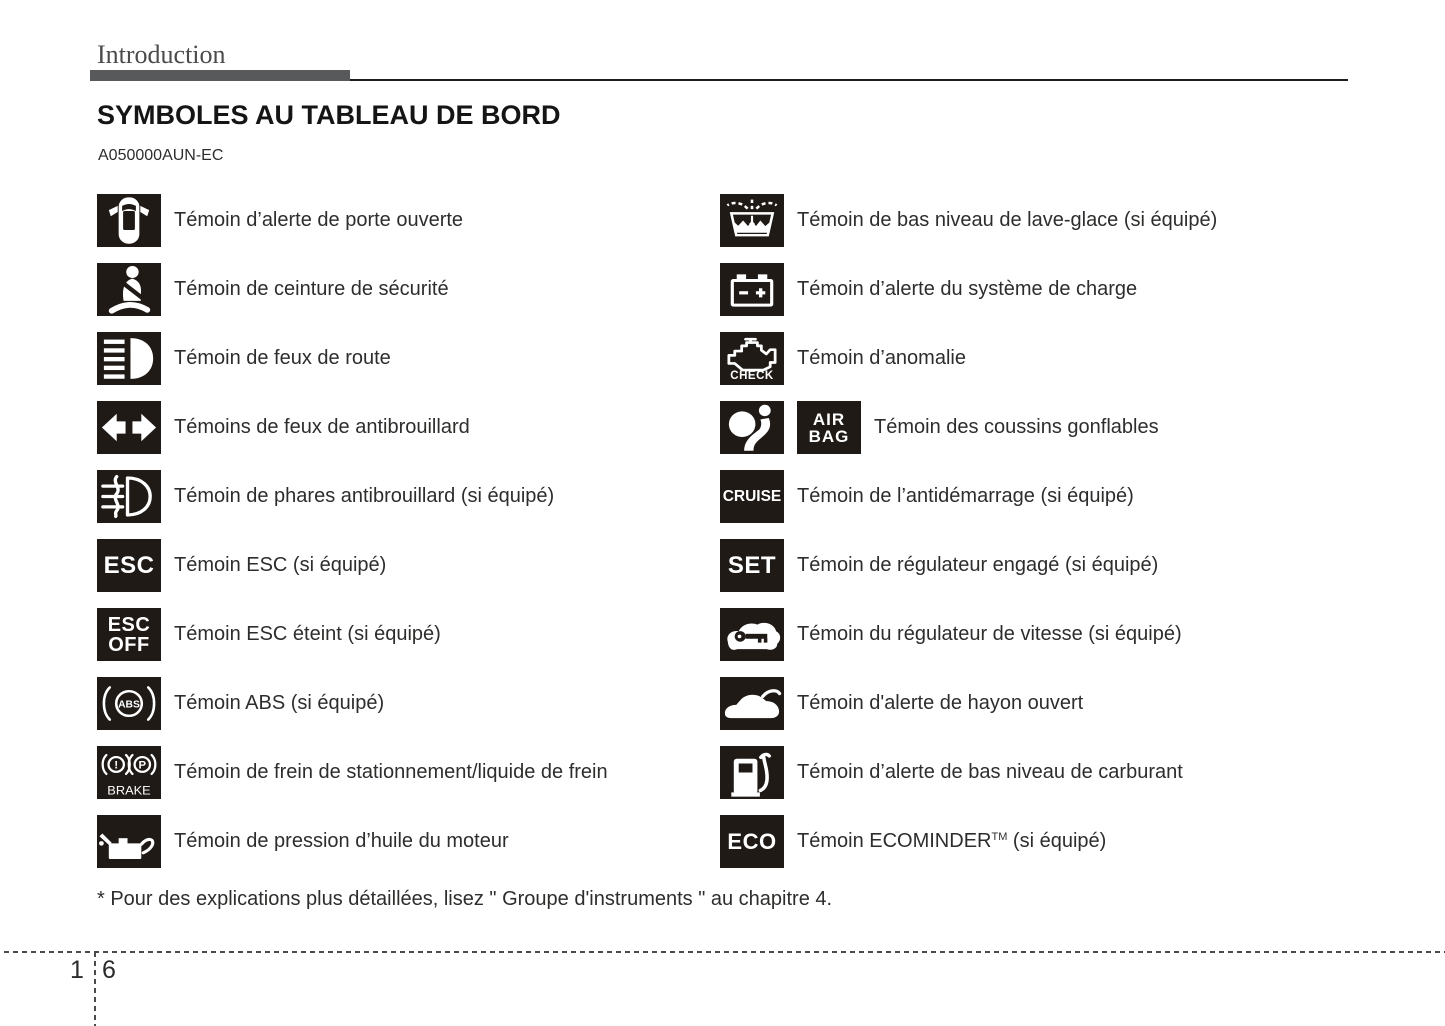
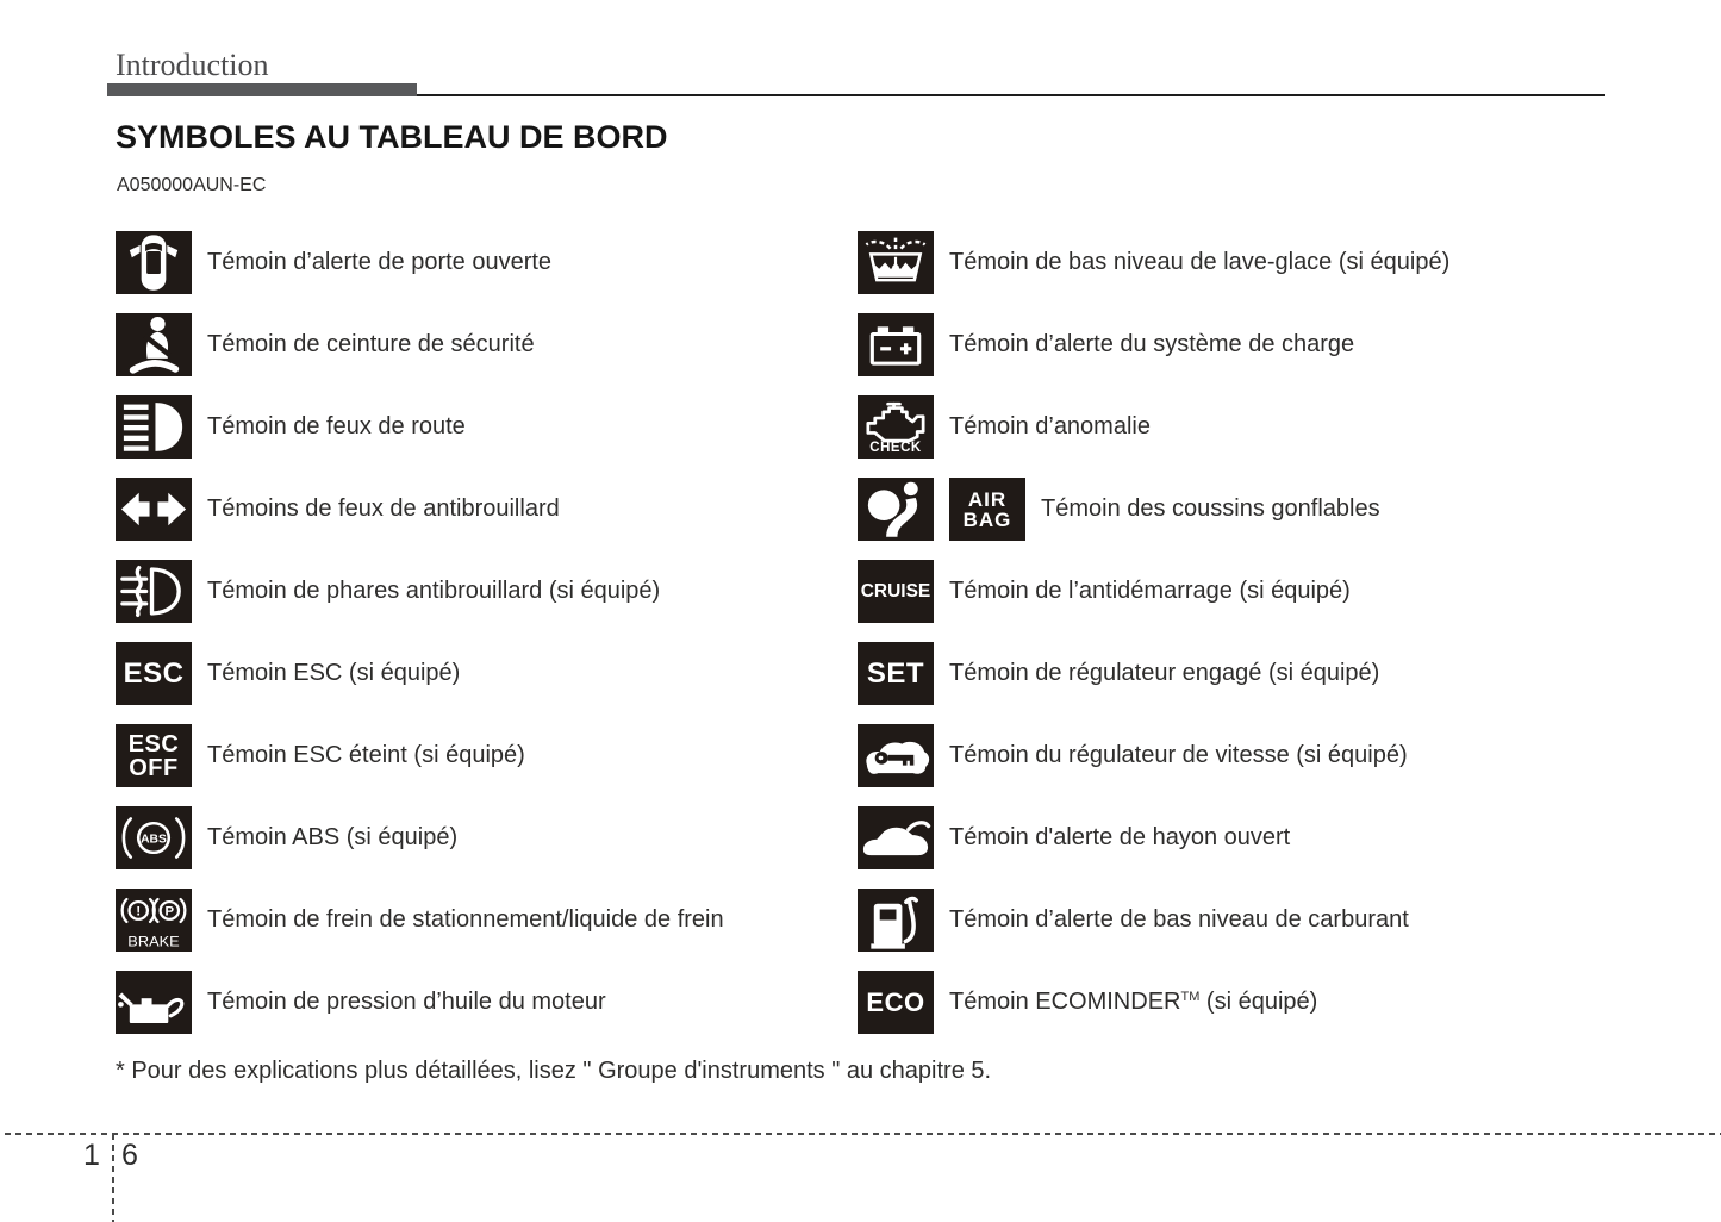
  Introduction
  SYMBOLES AU TABLEAU DE BORD
  A050000AUN-EC
  Témoin d’alerte de porte ouverte
  Témoin de ceinture de sécurité
  Témoin de feux de route
  Témoins de feux de antibrouillard
  Témoin de phares antibrouillard (si équipé)
  ESC
  Témoin ESC (si équipé)
  ESC
  OFF
  Témoin ESC éteint (si équipé)
  ABS
  Témoin ABS (si équipé)
  !
  P
  BRAKE
  Témoin de frein de stationnement/liquide de frein
  Témoin de pression d’huile du moteur
  Témoin de bas niveau de lave-glace (si équipé)
  Témoin d’alerte du système de charge
  CHECK
  Témoin d’anomalie
  AIR
  BAG
  Témoin des coussins gonflables
  CRUISE
  Témoin de l’antidémarrage (si équipé)
  SET
  Témoin de régulateur engagé (si équipé)
  Témoin du régulateur de vitesse (si équipé)
  Témoin d'alerte de hayon ouvert
  Témoin d’alerte de bas niveau de carburant
  ECO
  Témoin ECOMINDERTM (si équipé)
- * Pour des explications plus détaillées, lisez " Groupe d'instruments " au chapitre 4.
+ * Pour des explications plus détaillées, lisez " Groupe d'instruments " au chapitre 5.
  1
  6
